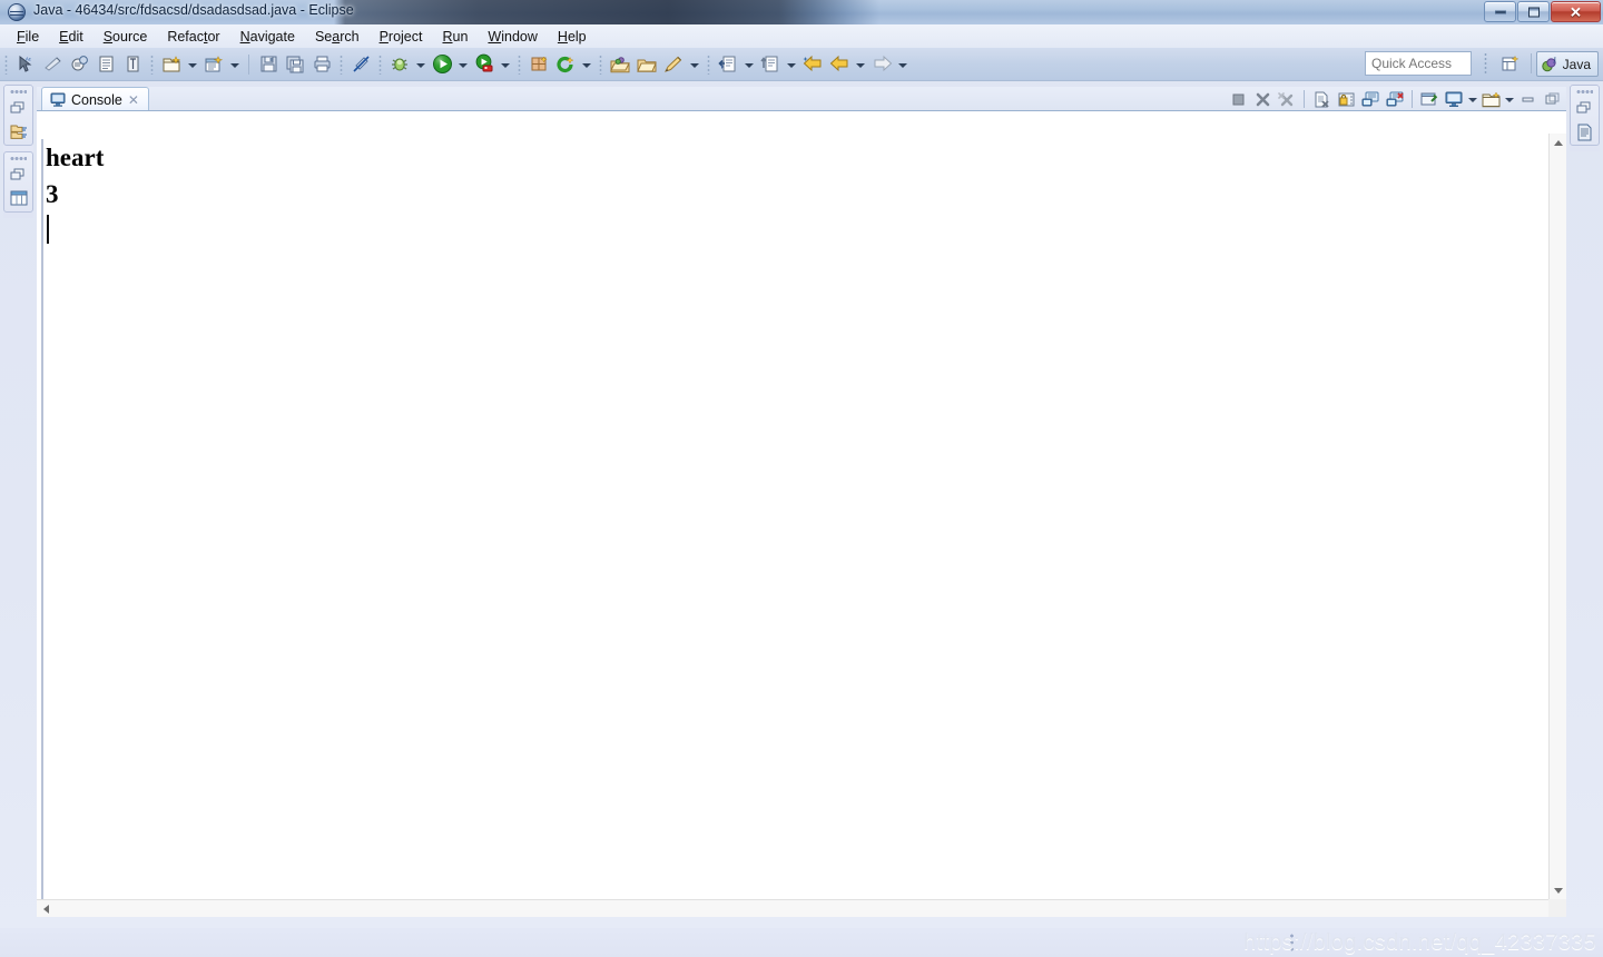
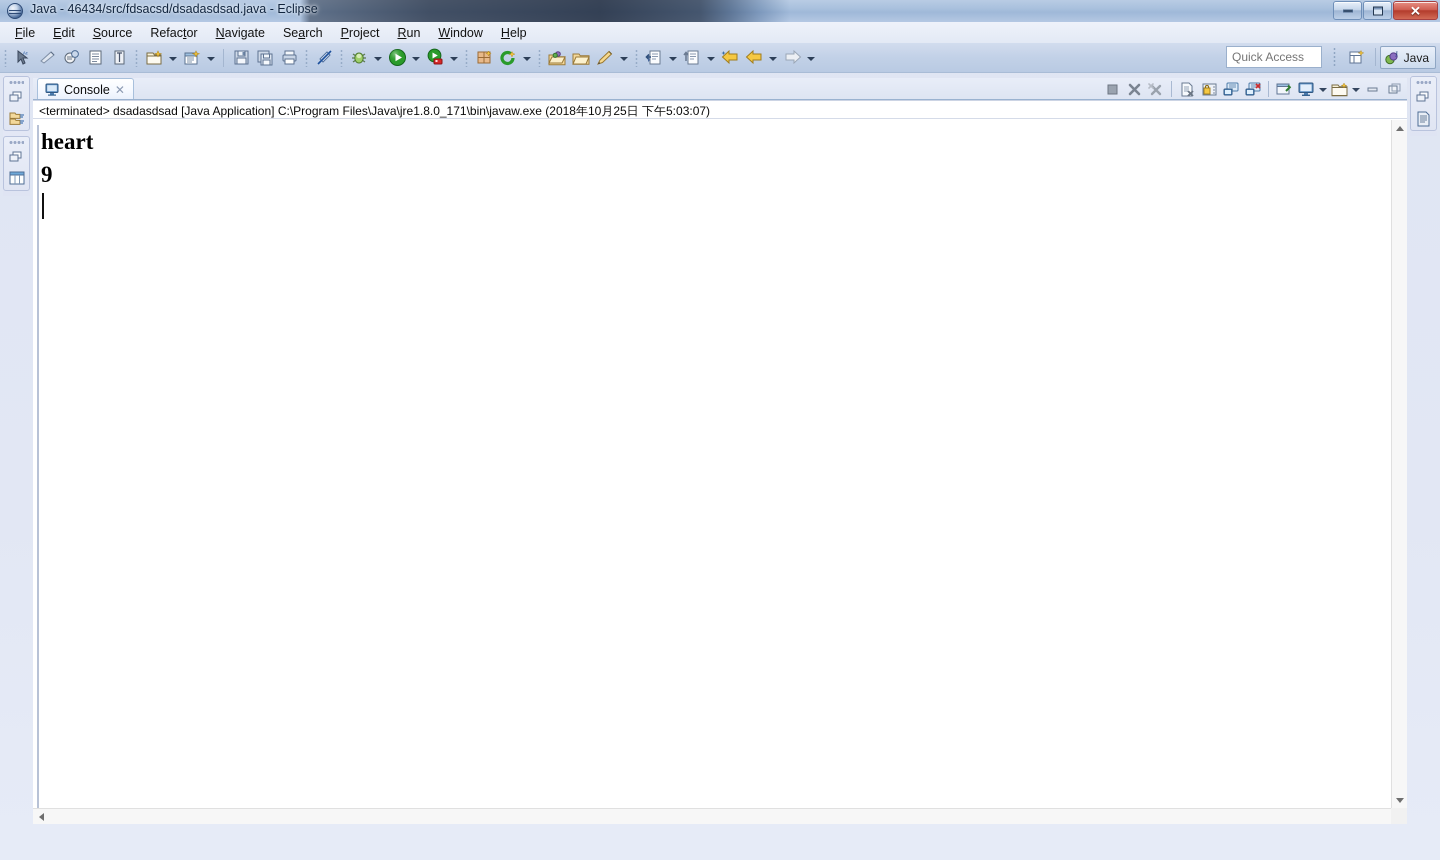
  Java - 46434/src/fdsacsd/dsadasdsad.java - Eclipse
  ✕
  File
  Edit
  Source
  Refactor
  Navigate
  Search
  Project
  Run
  Window
  Help
  Quick Access
  J
  Java
  Console
  ✕
+ <terminated> dsadasdsad [Java Application] C:\Program Files\Java\jre1.8.0_171\bin\javaw.exe (2018年10月25日 下午5:03:07)
  heart
- 3
+ 9
- https://blog.csdn.net/qq_42337335
